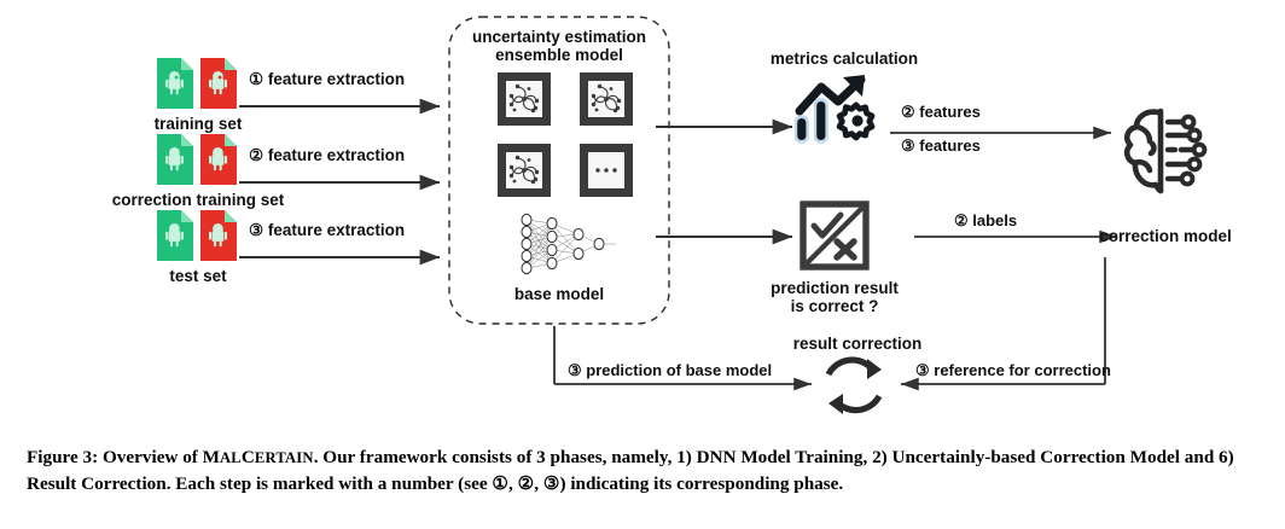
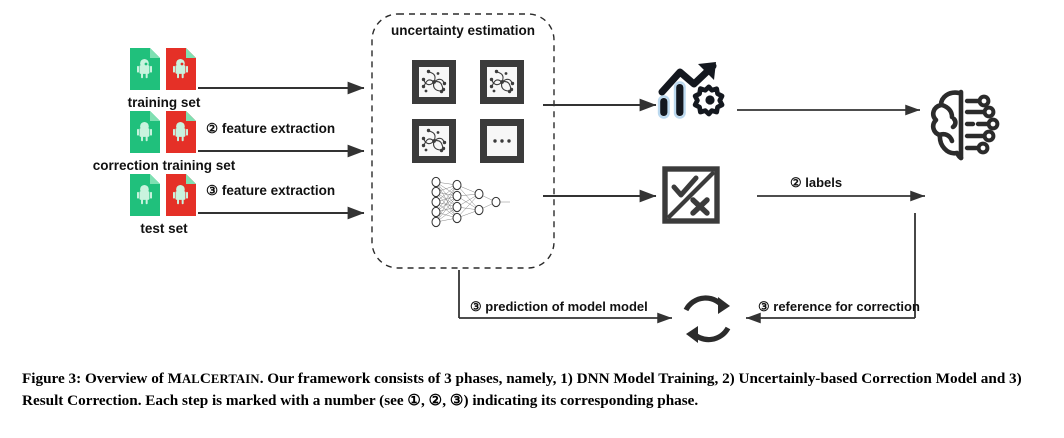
  training set
  correction training set
  test set
- ① feature extraction
  ② feature extraction
  ③ feature extraction
  uncertainty estimation
- ensemble model
- base model
- metrics calculation
- ② features
- ③ features
- prediction result
- is correct ?
  ② labels
- correction model
- result correction
- ③ prediction of base model
+ ③ prediction of model model
  ③ reference for correction
- Figure 3: Overview of MALCERTAIN. Our framework consists of 3 phases, namely, 1) DNN Model Training, 2) Uncertainly-based Correction Model and 6) Result Correction. Each step is marked with a number (see ①, ②, ③) indicating its corresponding phase.
+ Figure 3: Overview of MALCERTAIN. Our framework consists of 3 phases, namely, 1) DNN Model Training, 2) Uncertainly-based Correction Model and 3) Result Correction. Each step is marked with a number (see ①, ②, ③) indicating its corresponding phase.
